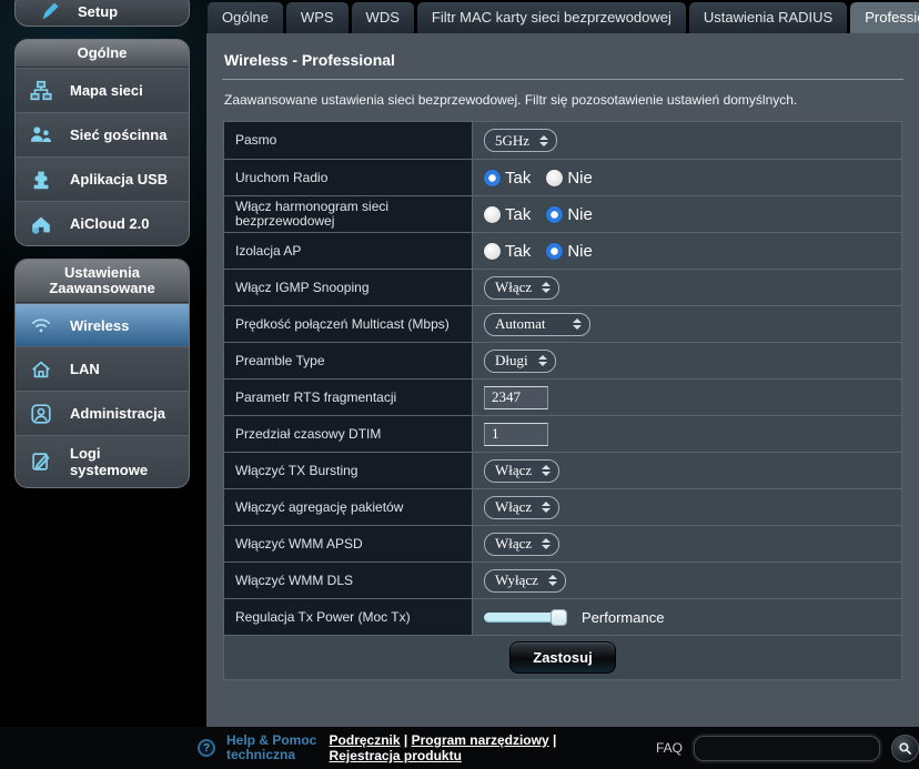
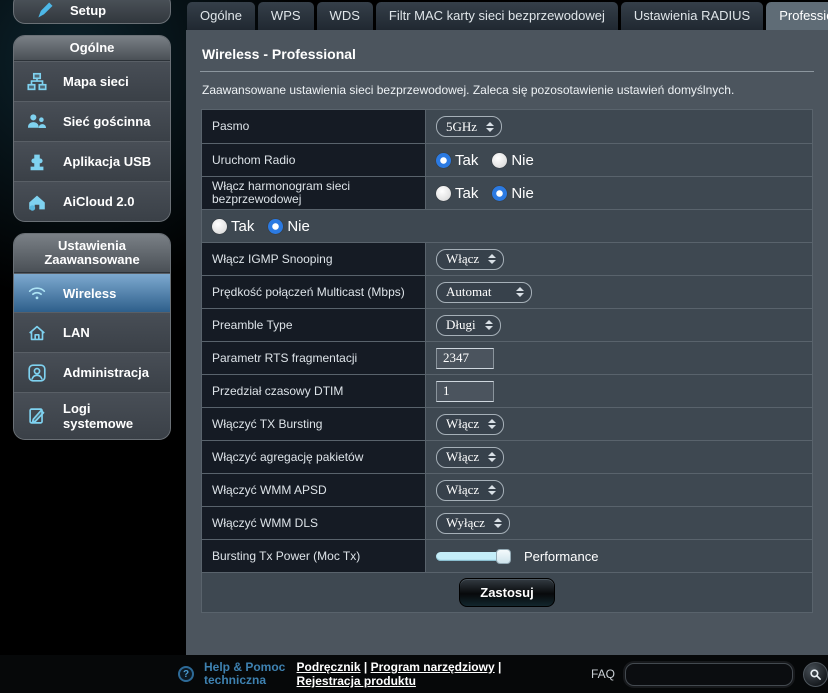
  Setup
  Ogólne
  Mapa sieci
  Sieć gościnna
  Aplikacja USB
  AiCloud 2.0
  Ustawienia Zaawansowane
  Wireless
  LAN
  Administracja
  Logi systemowe
  Ogólne
  WPS
  WDS
  Filtr MAC karty sieci bezprzewodowej
  Ustawienia RADIUS
  Wireless - Professional
- Zaawansowane ustawienia sieci bezprzewodowej. Filtr się pozosotawienie ustawień domyślnych.
+ Zaawansowane ustawienia sieci bezprzewodowej. Zaleca się pozosotawienie ustawień domyślnych.
  Pasmo
  5GHz
  Uruchom Radio
  Tak
  Nie
  Włącz harmonogram sieci bezprzewodowej
  Tak
  Nie
- Izolacja AP
  Tak
  Nie
  Włącz IGMP Snooping
  Włącz
  Prędkość połączeń Multicast (Mbps)
  Automat
  Preamble Type
  Długi
  Parametr RTS fragmentacji
  2347
  Przedział czasowy DTIM
  1
  Włączyć TX Bursting
  Włącz
  Włączyć agregację pakietów
  Włącz
  Włączyć WMM APSD
  Włącz
  Włączyć WMM DLS
  Wyłącz
- Regulacja Tx Power (Moc Tx)
+ Bursting Tx Power (Moc Tx)
  Performance
  Zastosuj
  ?
  Help & Pomoc techniczna
  Podręcznik Program narzędziowyRejestracja produktu
  FAQ
